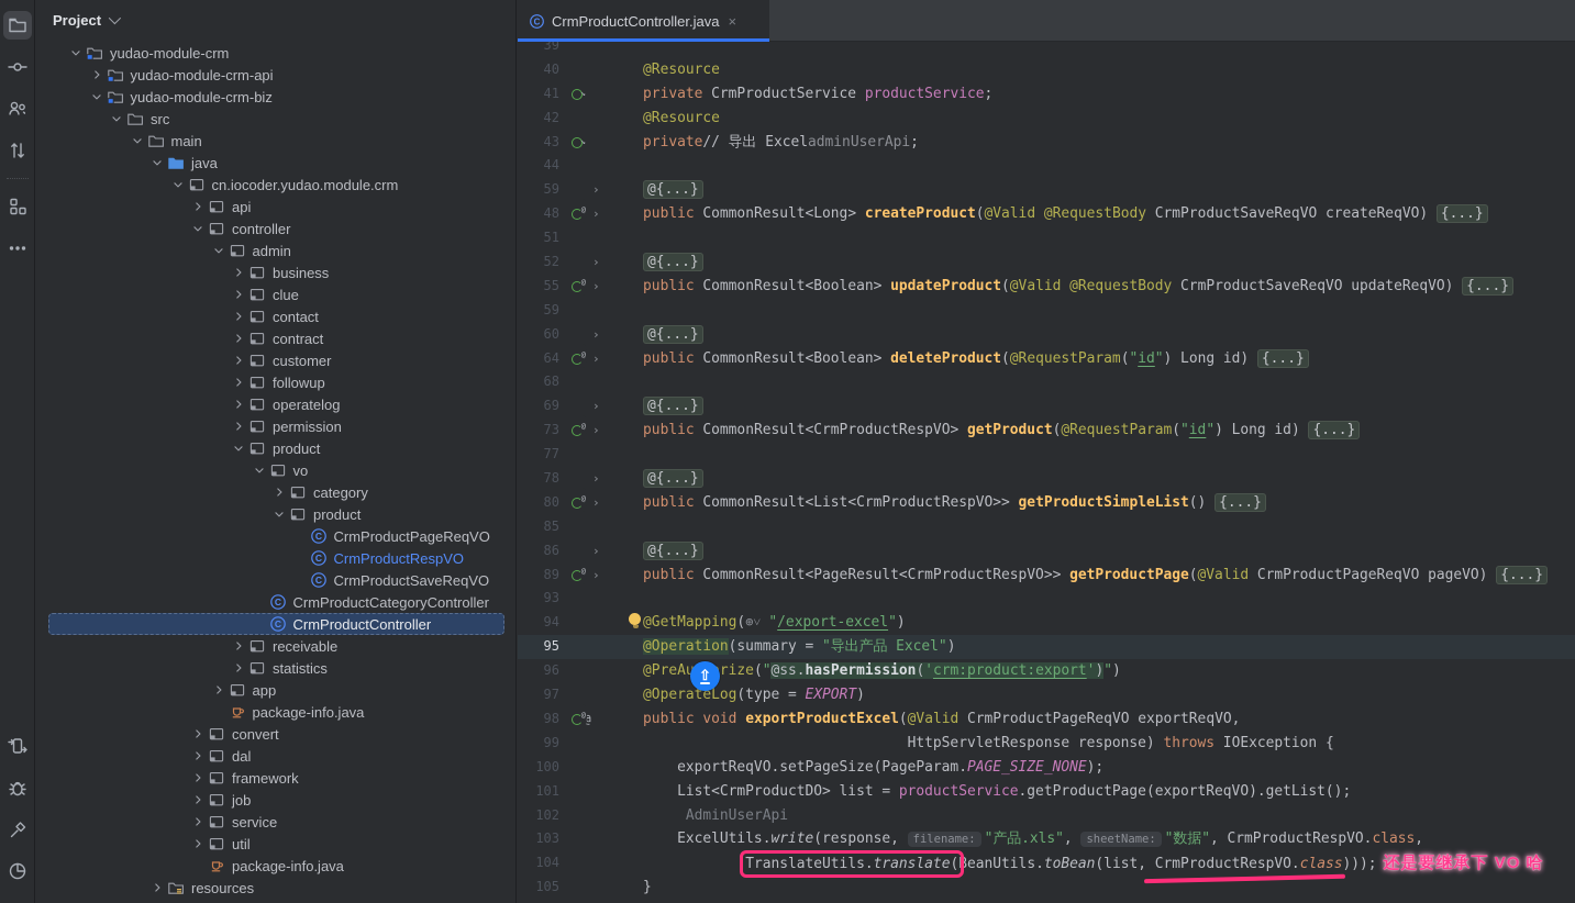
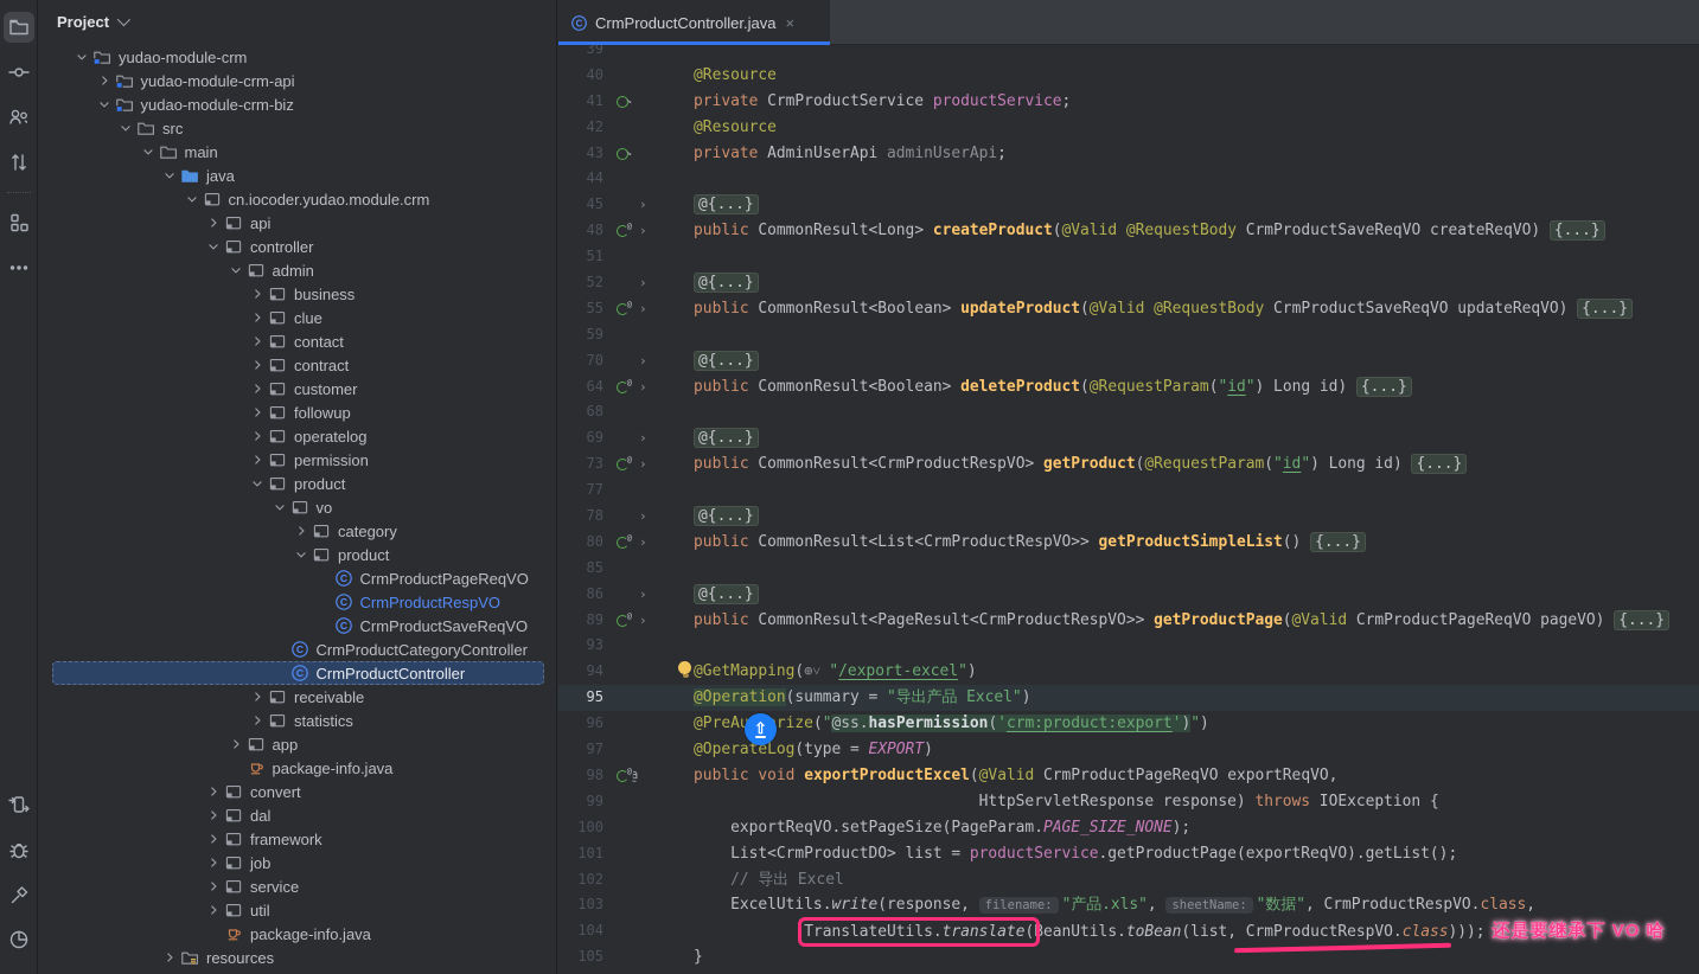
  Project
  yudao-module-crm
  yudao-module-crm-api
  yudao-module-crm-biz
  src
  main
  java
  cn.iocoder.yudao.module.crm
  api
  controller
  admin
  business
  clue
  contact
  contract
  customer
  followup
  operatelog
  permission
  product
  vo
  category
  product
  C
  CrmProductPageReqVO
  C
  CrmProductRespVO
  C
  CrmProductSaveReqVO
  C
  CrmProductCategoryController
  C
  CrmProductController
  receivable
  statistics
  app
  package-info.java
  convert
  dal
  framework
  job
  service
  util
  package-info.java
  resources
  C
  CrmProductController.java
  ×
  39
  40 @Resource
  41 private CrmProductService productService;
  42 @Resource
- 43 private// 导出 ExceladminUserApi;
+ 43 private AdminUserApi adminUserApi;
  44
- 59 › @{...}
+ 45 › @{...}
  48 › public CommonResult<Long> createProduct(@Valid @RequestBody CrmProductSaveReqVO createReqVO) {...}
  51
  52 › @{...}
  55 › public CommonResult<Boolean> updateProduct(@Valid @RequestBody CrmProductSaveReqVO updateReqVO) {...}
  59
- 60 › @{...}
+ 70 › @{...}
  64 › public CommonResult<Boolean> deleteProduct(@RequestParam("id") Long id) {...}
  68
  69 › @{...}
  73 › public CommonResult<CrmProductRespVO> getProduct(@RequestParam("id") Long id) {...}
  77
  78 › @{...}
  80 › public CommonResult<List<CrmProductRespVO>> getProductSimpleList() {...}
  85
  86 › @{...}
  89 › public CommonResult<PageResult<CrmProductRespVO>> getProductPage(@Valid CrmProductPageReqVO pageVO) {...}
  93
  94 @GetMapping(⊕˅ "/export-excel")
  95 @Operation(summary = "导出产品 Excel")
  96 @PreArize("@ss.hasPermission('crm:product:export')")
  97 @OperateLog(type = EXPORT)
  98 @ public void exportProductExcel(@Valid CrmProductPageReqVO exportReqVO,
  99 HttpServletResponse response) throws IOException {
  100 exportReqVO.setPageSize(PageParam.PAGE_SIZE_NONE);
  101 List<CrmProductDO> list = productService.getProductPage(exportReqVO).getList();
- 102 AdminUserApi
+ 102 // 导出 Excel
  103 ExcelUtils.write(response, filename: "产品.xls", sheetName: "数据", CrmProductRespVO.class,
  104 TranslateUtils.translate(BeanUtils.toBean(list, CrmProductRespVO.class))); 还是要继承下 VO 哈
  105 }
  ⇧
